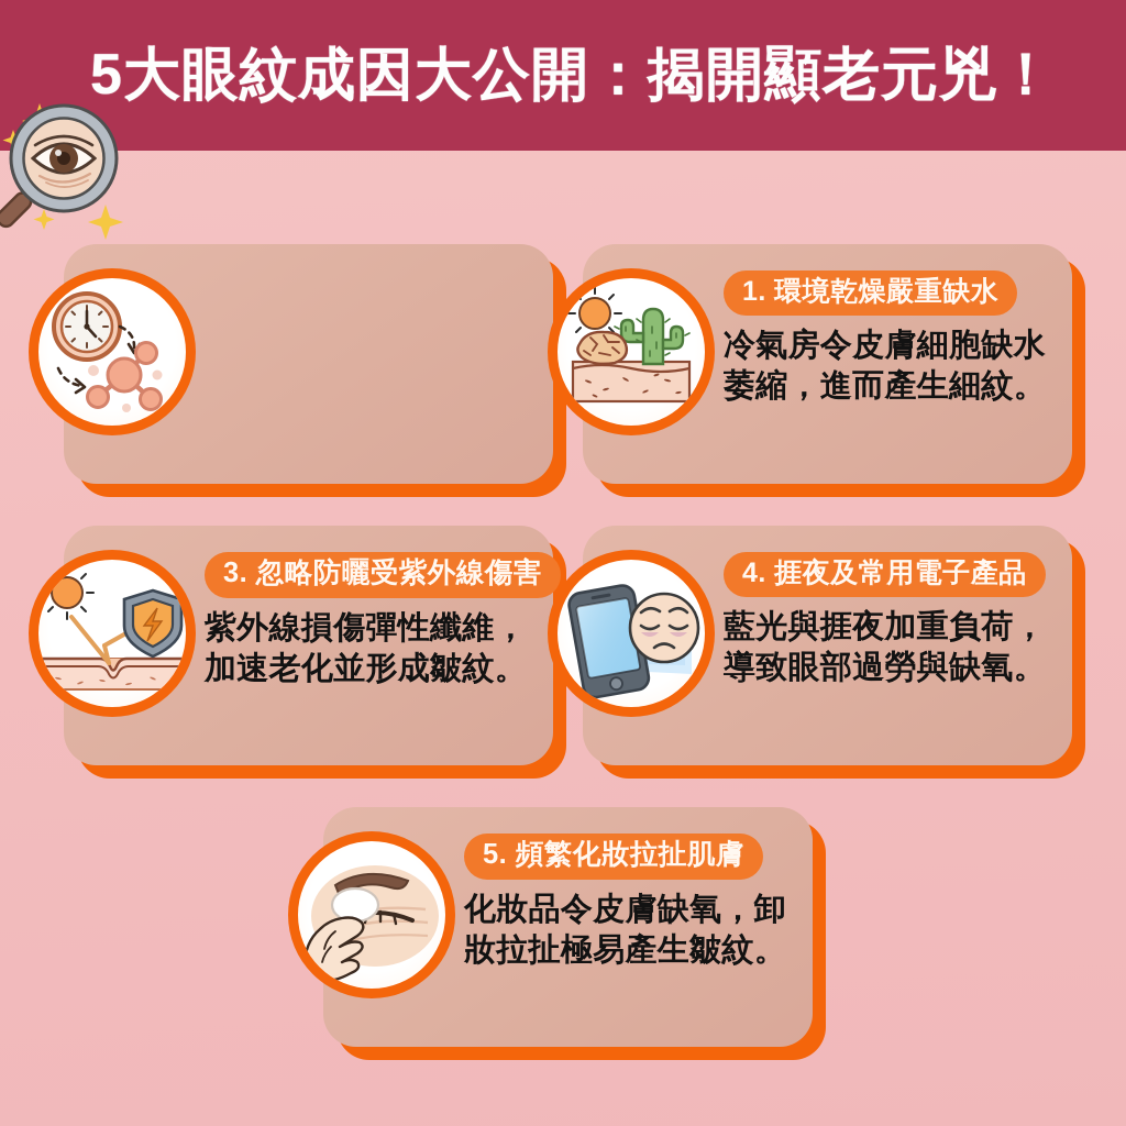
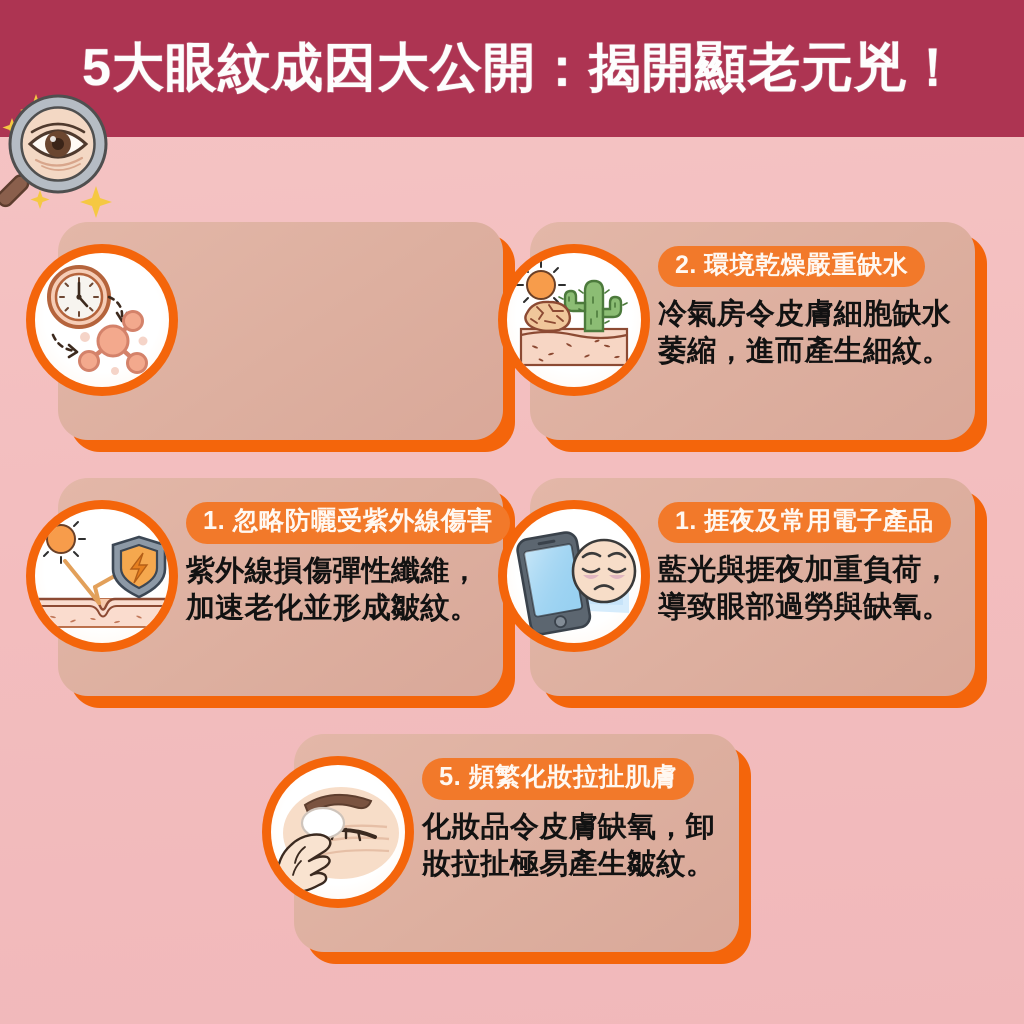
  5大眼紋成因大公開：揭開顯老元兇！
- 1. 環境乾燥嚴重缺水
+ 2. 環境乾燥嚴重缺水
  冷氣房令皮膚細胞缺水
  萎縮，進而產生細紋。
- 3. 忽略防曬受紫外線傷害
+ 1. 忽略防曬受紫外線傷害
  紫外線損傷彈性纖維，
  加速老化並形成皺紋。
- 4. 捱夜及常用電子產品
+ 1. 捱夜及常用電子產品
  藍光與捱夜加重負荷，
  導致眼部過勞與缺氧。
  5. 頻繁化妝拉扯肌膚
  化妝品令皮膚缺氧，卸
  妝拉扯極易產生皺紋。
